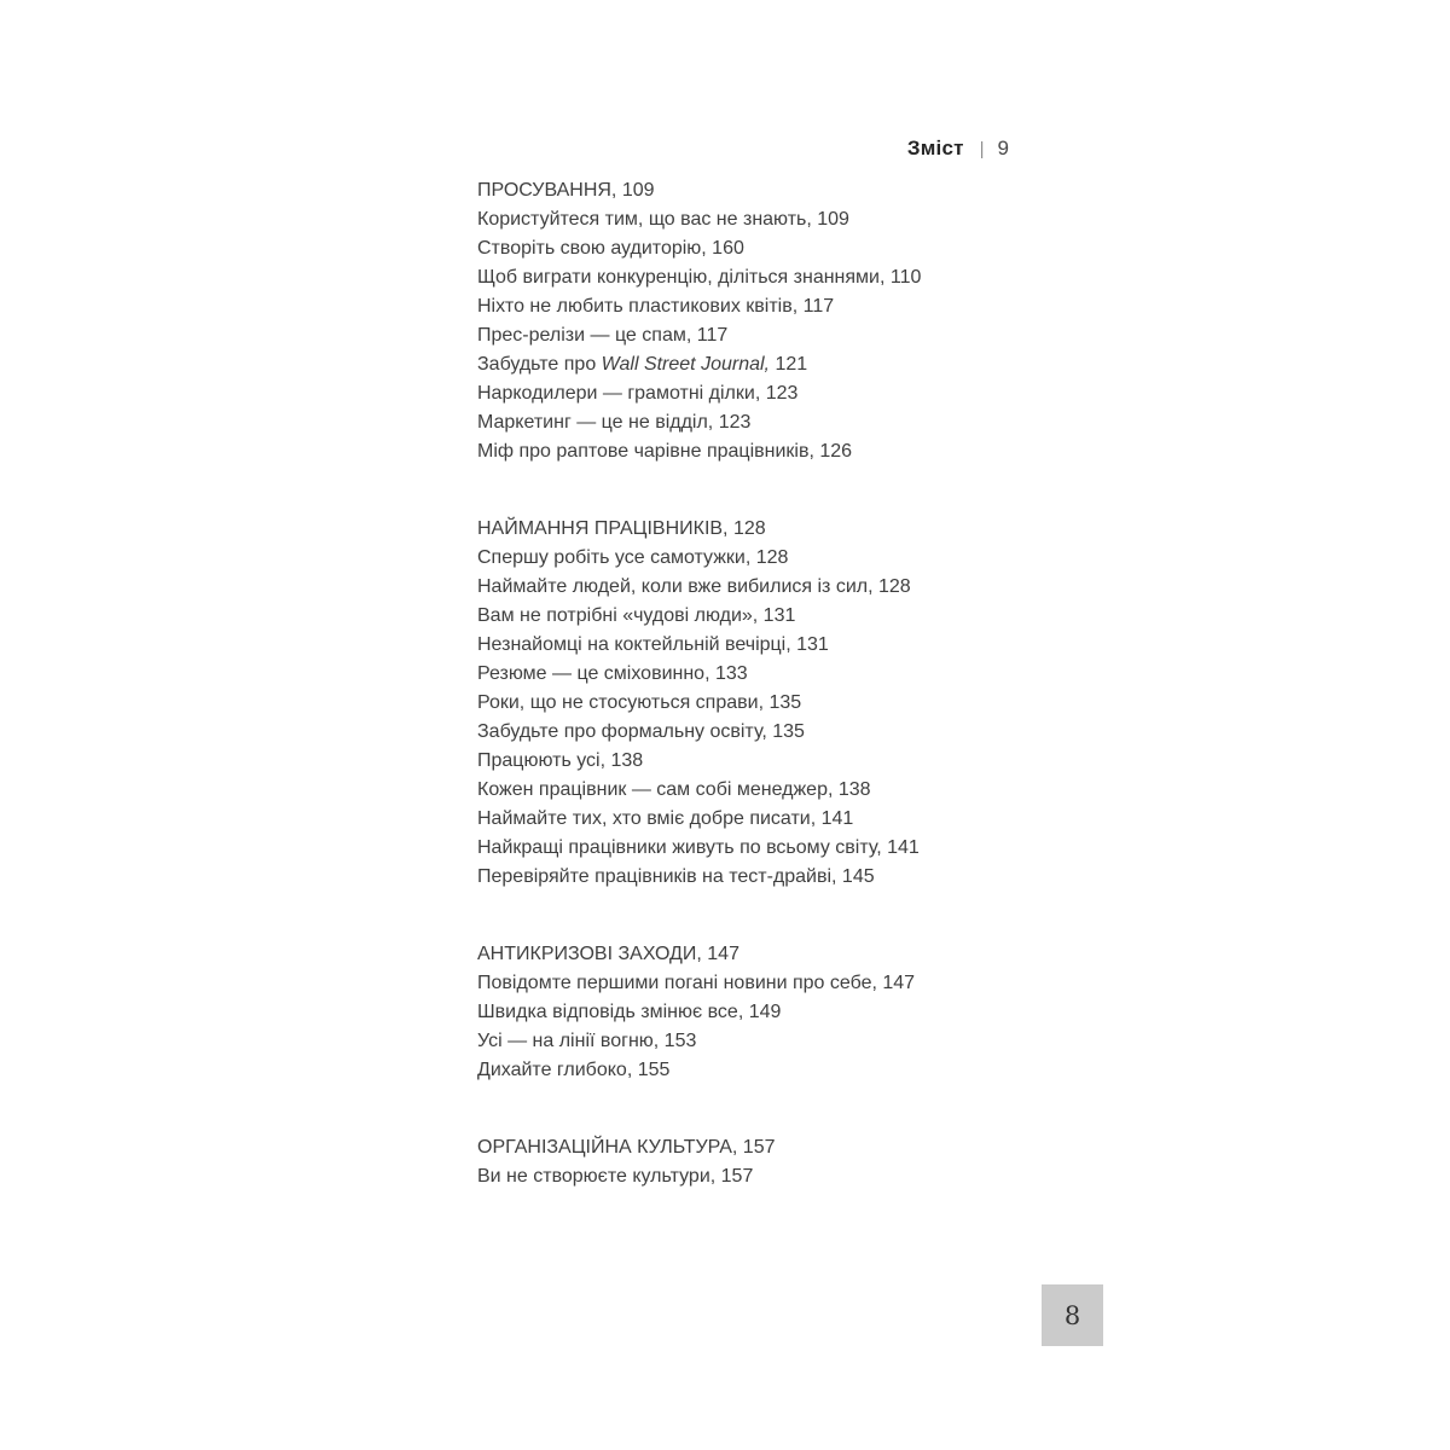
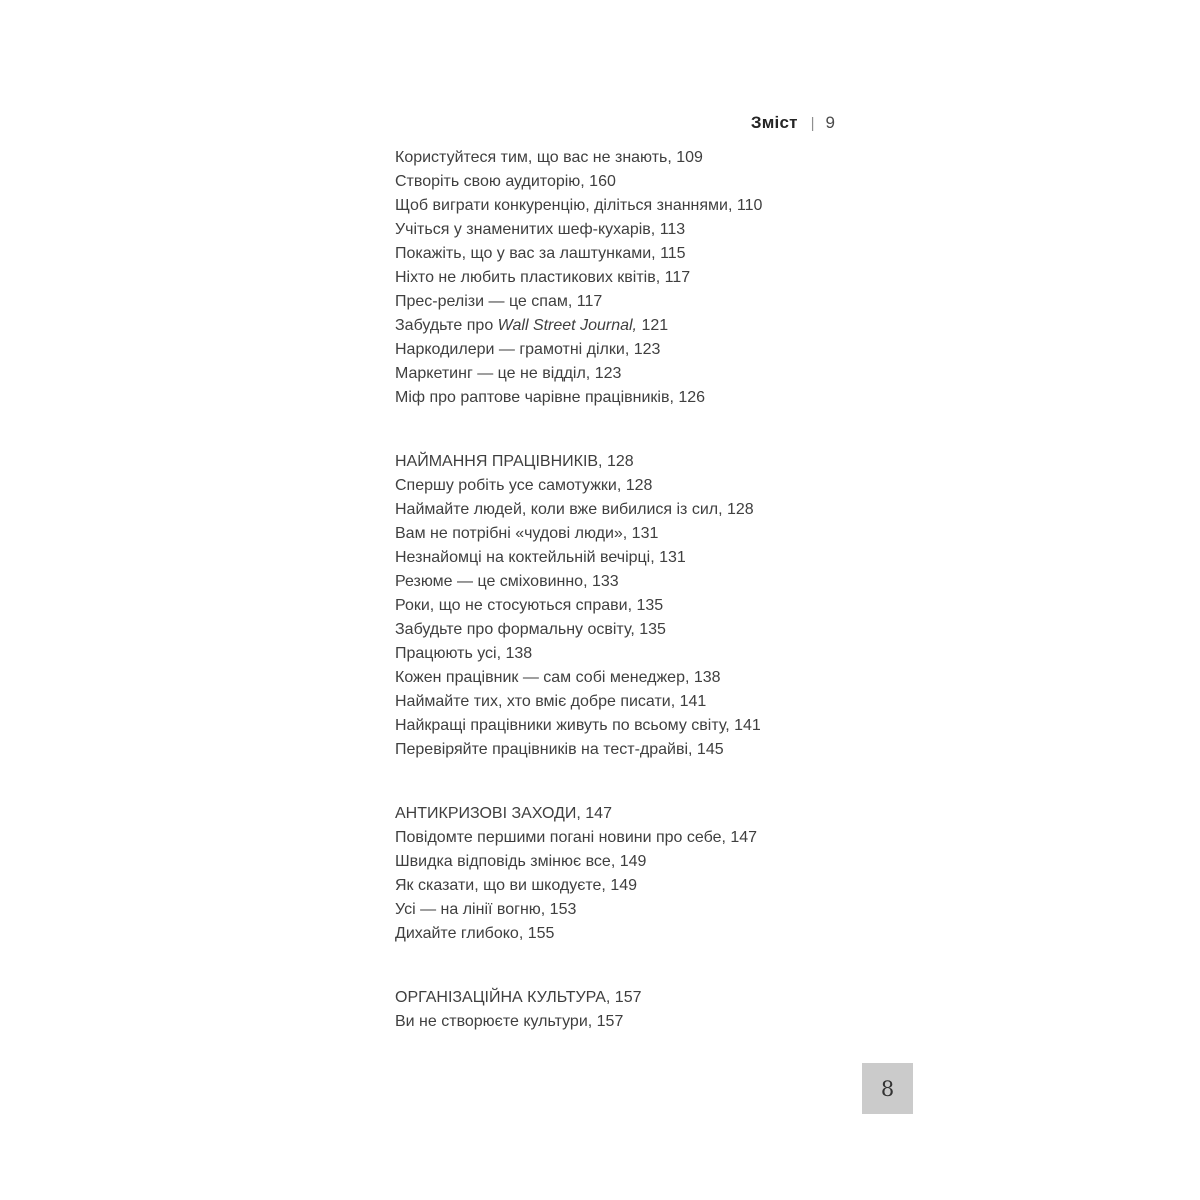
  Зміст | 9
- ПРОСУВАННЯ, 109
  Користуйтеся тим, що вас не знають, 109
  Створіть свою аудиторію, 160
  Щоб виграти конкуренцію, діліться знаннями, 110
+ Учіться у знаменитих шеф-кухарів, 113
+ Покажіть, що у вас за лаштунками, 115
  Ніхто не любить пластикових квітів, 117
  Прес-релізи — це спам, 117
  Забудьте про Wall Street Journal, 121
  Наркодилери — грамотні ділки, 123
  Маркетинг — це не відділ, 123
  Міф про раптове чарівне працівників, 126
  НАЙМАННЯ ПРАЦІВНИКІВ, 128
  Спершу робіть усе самотужки, 128
  Наймайте людей, коли вже вибилися із сил, 128
  Вам не потрібні «чудові люди», 131
  Незнайомці на коктейльній вечірці, 131
  Резюме — це сміховинно, 133
  Роки, що не стосуються справи, 135
  Забудьте про формальну освіту, 135
  Працюють усі, 138
  Кожен працівник — сам собі менеджер, 138
  Наймайте тих, хто вміє добре писати, 141
  Найкращі працівники живуть по всьому світу, 141
  Перевіряйте працівників на тест-драйві, 145
  АНТИКРИЗОВІ ЗАХОДИ, 147
  Повідомте першими погані новини про себе, 147
  Швидка відповідь змінює все, 149
+ Як сказати, що ви шкодуєте, 149
  Усі — на лінії вогню, 153
  Дихайте глибоко, 155
  ОРГАНІЗАЦІЙНА КУЛЬТУРА, 157
  Ви не створюєте культури, 157
  8
